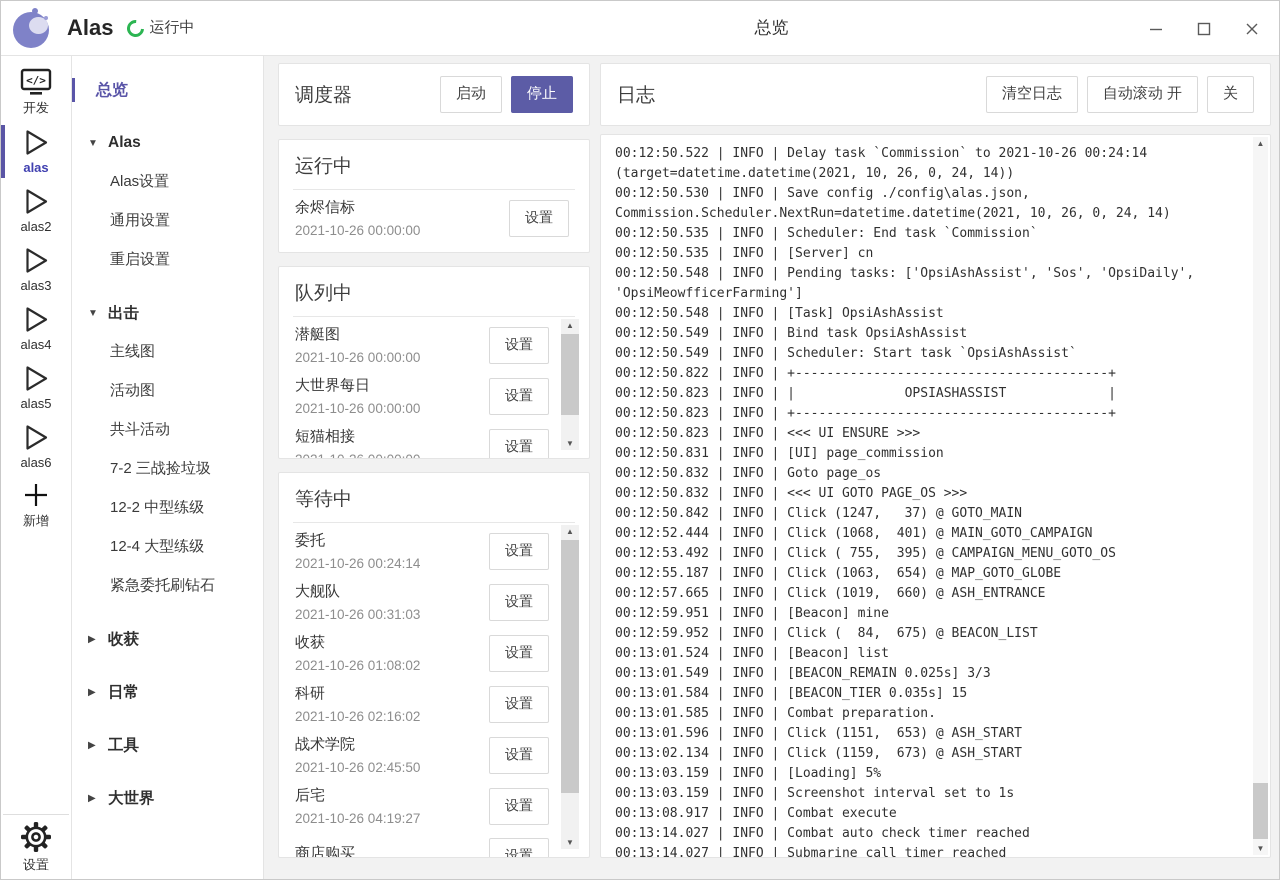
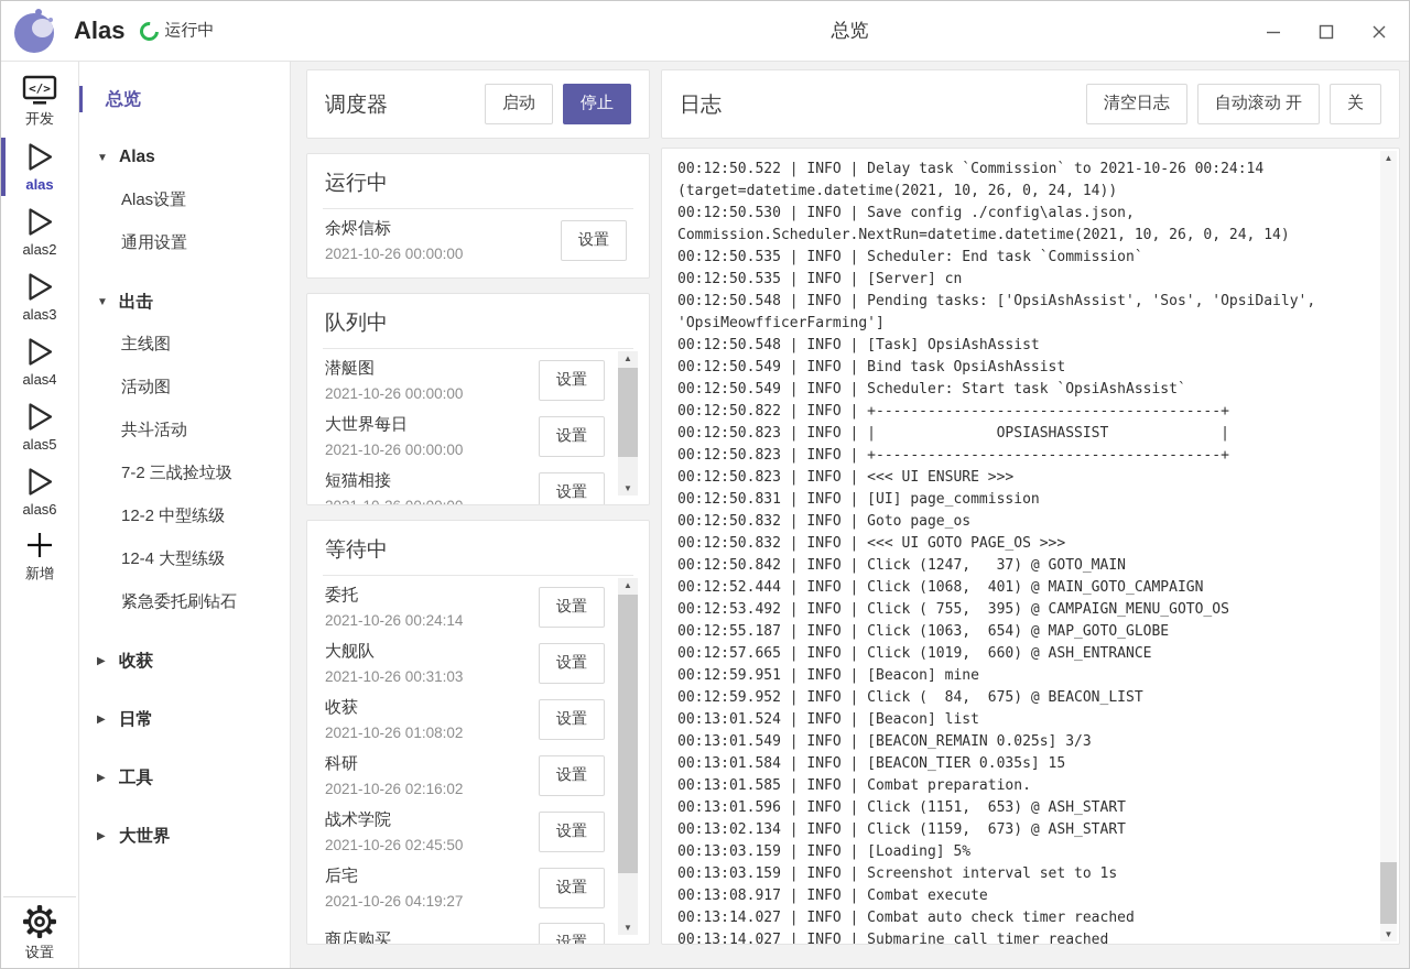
  Alas
  运行中
  总览
  </>
  开发
  alas
  alas2
  alas3
  alas4
  alas5
  alas6
  新增
  设置
  总览
  ▼
  Alas
  Alas设置
  通用设置
- 重启设置
  ▼
  出击
  主线图
  活动图
  共斗活动
  7-2 三战捡垃圾
  12-2 中型练级
  12-4 大型练级
  紧急委托刷钻石
  ▶
  收获
  ▶
  日常
  ▶
  工具
  ▶
  大世界
  调度器
  启动
  停止
  运行中
  余烬信标
  2021-10-26 00:00:00
  设置
  队列中
  潜艇图
  2021-10-26 00:00:00
  设置
  大世界每日
  2021-10-26 00:00:00
  设置
  短猫相接
  设置
  ▲
  ▼
  等待中
  委托
  2021-10-26 00:24:14
  设置
  大舰队
  2021-10-26 00:31:03
  设置
  收获
  2021-10-26 01:08:02
  设置
  科研
  2021-10-26 02:16:02
  设置
  战术学院
  2021-10-26 02:45:50
  设置
  后宅
  2021-10-26 04:19:27
  设置
  商店购买
  设置
  ▲
  ▼
  日志
  清空日志
  自动滚动 开
  关
  00:12:50.522 | INFO | Delay task `Commission` to 2021-10-26 00:24:14
  (target=datetime.datetime(2021, 10, 26, 0, 24, 14))
  00:12:50.530 | INFO | Save config ./config\alas.json,
  Commission.Scheduler.NextRun=datetime.datetime(2021, 10, 26, 0, 24, 14)
  00:12:50.535 | INFO | Scheduler: End task `Commission`
  00:12:50.535 | INFO | [Server] cn
  00:12:50.548 | INFO | Pending tasks: ['OpsiAshAssist', 'Sos', 'OpsiDaily',
  'OpsiMeowfficerFarming']
  00:12:50.548 | INFO | [Task] OpsiAshAssist
  00:12:50.549 | INFO | Bind task OpsiAshAssist
  00:12:50.549 | INFO | Scheduler: Start task `OpsiAshAssist`
  00:12:50.822 | INFO | +----------------------------------------+
  00:12:50.823 | INFO | | OPSIASHASSIST |
  00:12:50.823 | INFO | +----------------------------------------+
  00:12:50.823 | INFO | <<< UI ENSURE >>>
  00:12:50.831 | INFO | [UI] page_commission
  00:12:50.832 | INFO | Goto page_os
  00:12:50.832 | INFO | <<< UI GOTO PAGE_OS >>>
  00:12:50.842 | INFO | Click (1247, 37) @ GOTO_MAIN
  00:12:52.444 | INFO | Click (1068, 401) @ MAIN_GOTO_CAMPAIGN
  00:12:53.492 | INFO | Click ( 755, 395) @ CAMPAIGN_MENU_GOTO_OS
  00:12:55.187 | INFO | Click (1063, 654) @ MAP_GOTO_GLOBE
  00:12:57.665 | INFO | Click (1019, 660) @ ASH_ENTRANCE
  00:12:59.951 | INFO | [Beacon] mine
  00:12:59.952 | INFO | Click ( 84, 675) @ BEACON_LIST
  00:13:01.524 | INFO | [Beacon] list
  00:13:01.549 | INFO | [BEACON_REMAIN 0.025s] 3/3
  00:13:01.584 | INFO | [BEACON_TIER 0.035s] 15
  00:13:01.585 | INFO | Combat preparation.
  00:13:01.596 | INFO | Click (1151, 653) @ ASH_START
  00:13:02.134 | INFO | Click (1159, 673) @ ASH_START
  00:13:03.159 | INFO | [Loading] 5%
  00:13:03.159 | INFO | Screenshot interval set to 1s
  00:13:08.917 | INFO | Combat execute
  00:13:14.027 | INFO | Combat auto check timer reached
  00:13:14.027 | INFO | Submarine call timer reached
  ▲
  ▼
